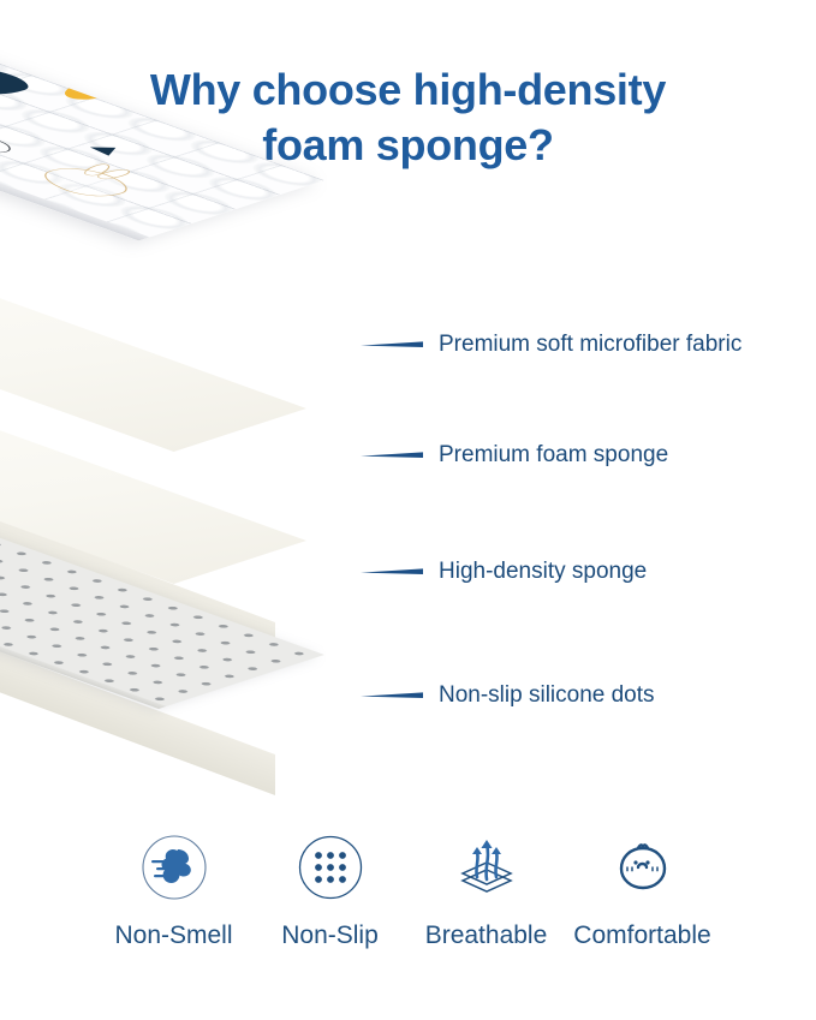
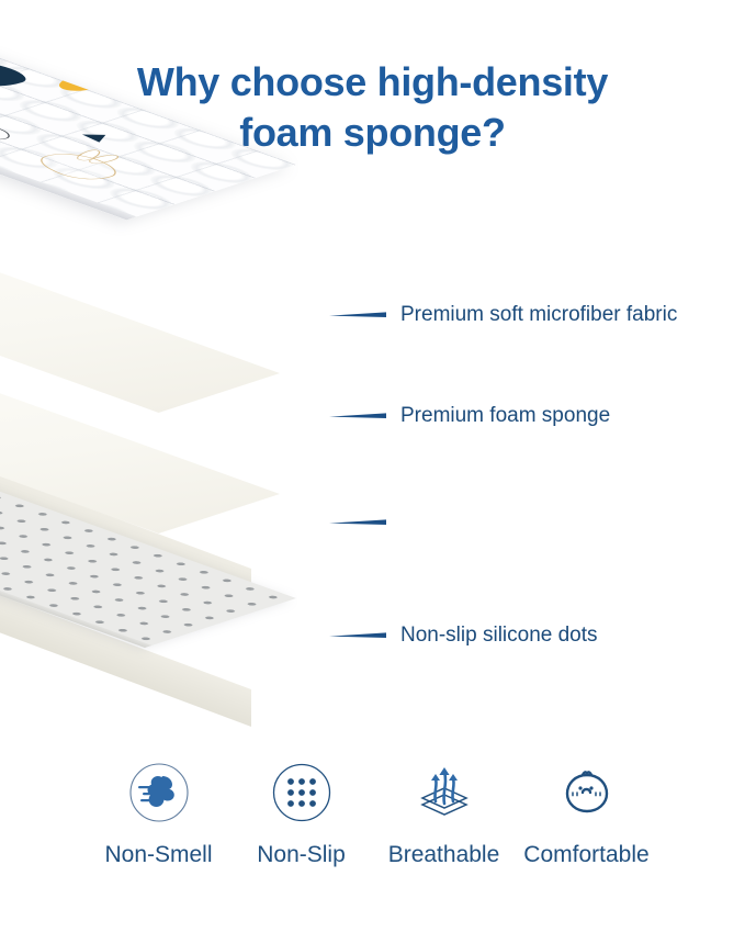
  Why choose high-density
  foam sponge?
  Premium soft microfiber fabric
  Premium foam sponge
- High-density sponge
  Non-slip silicone dots
  Non-Smell
  Non-Slip
  Breathable
  Comfortable
